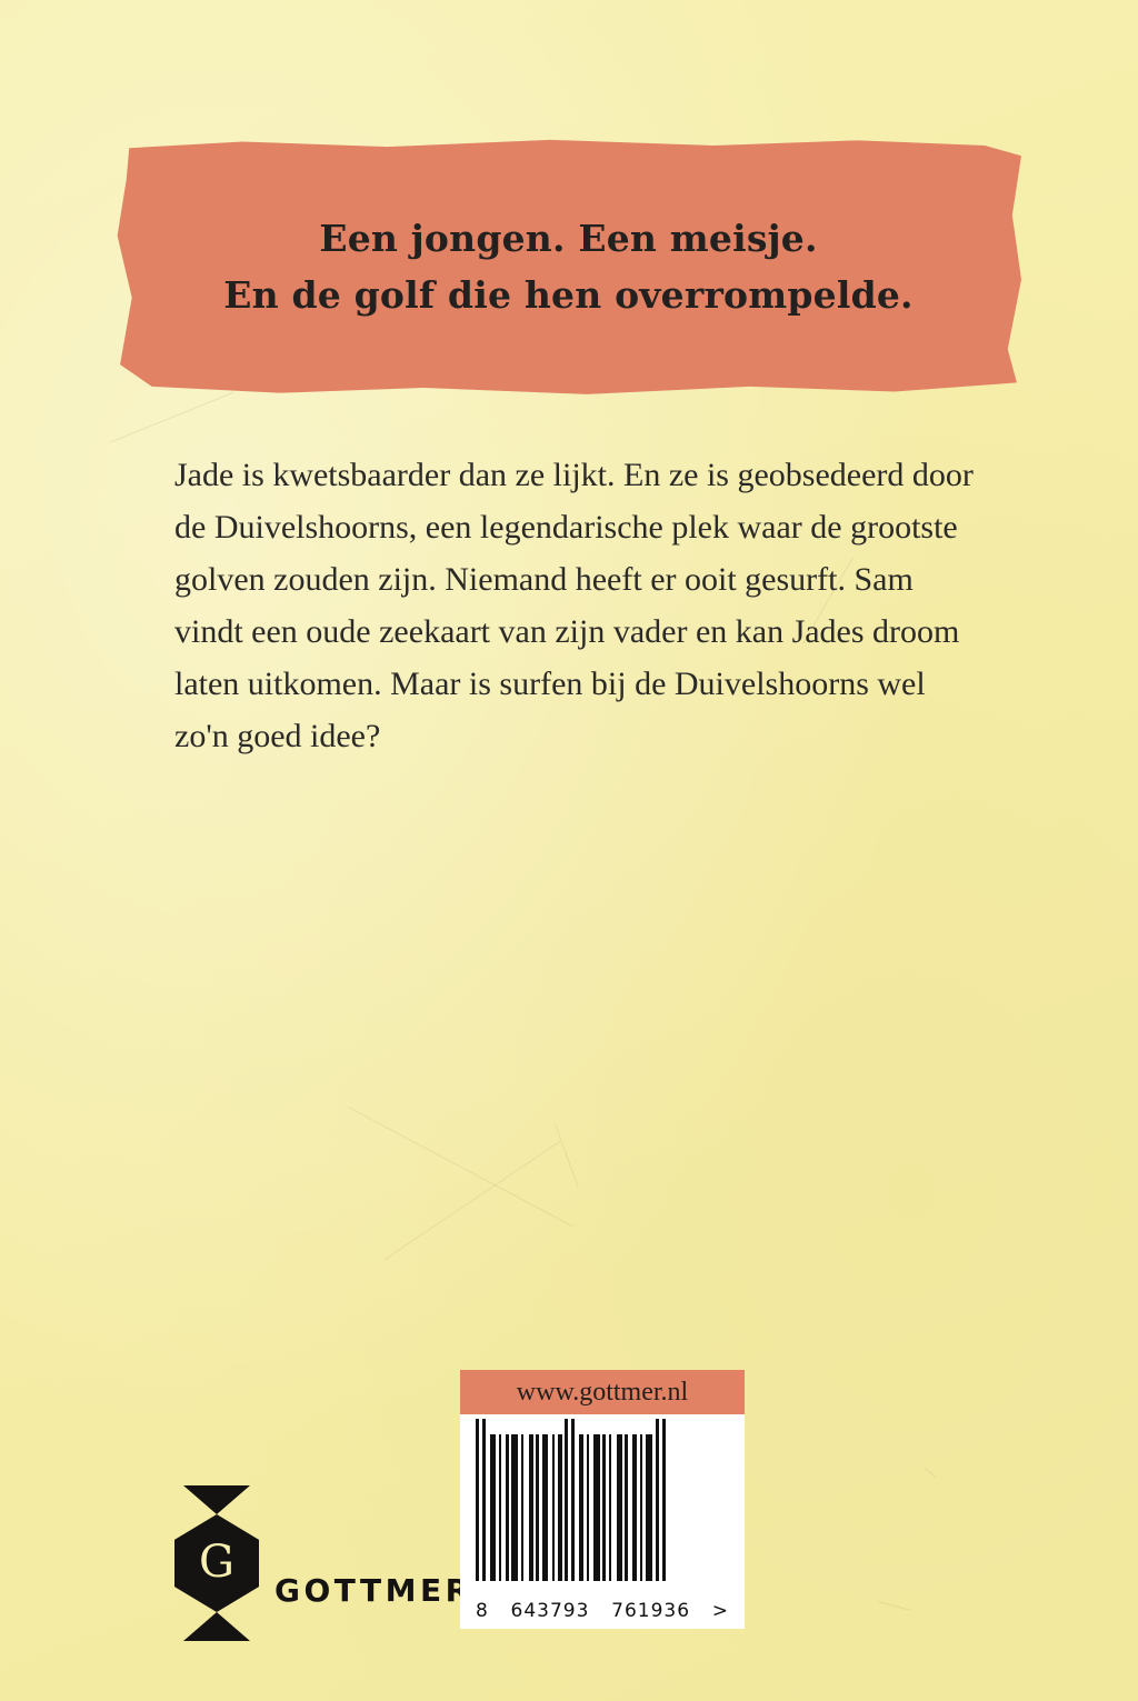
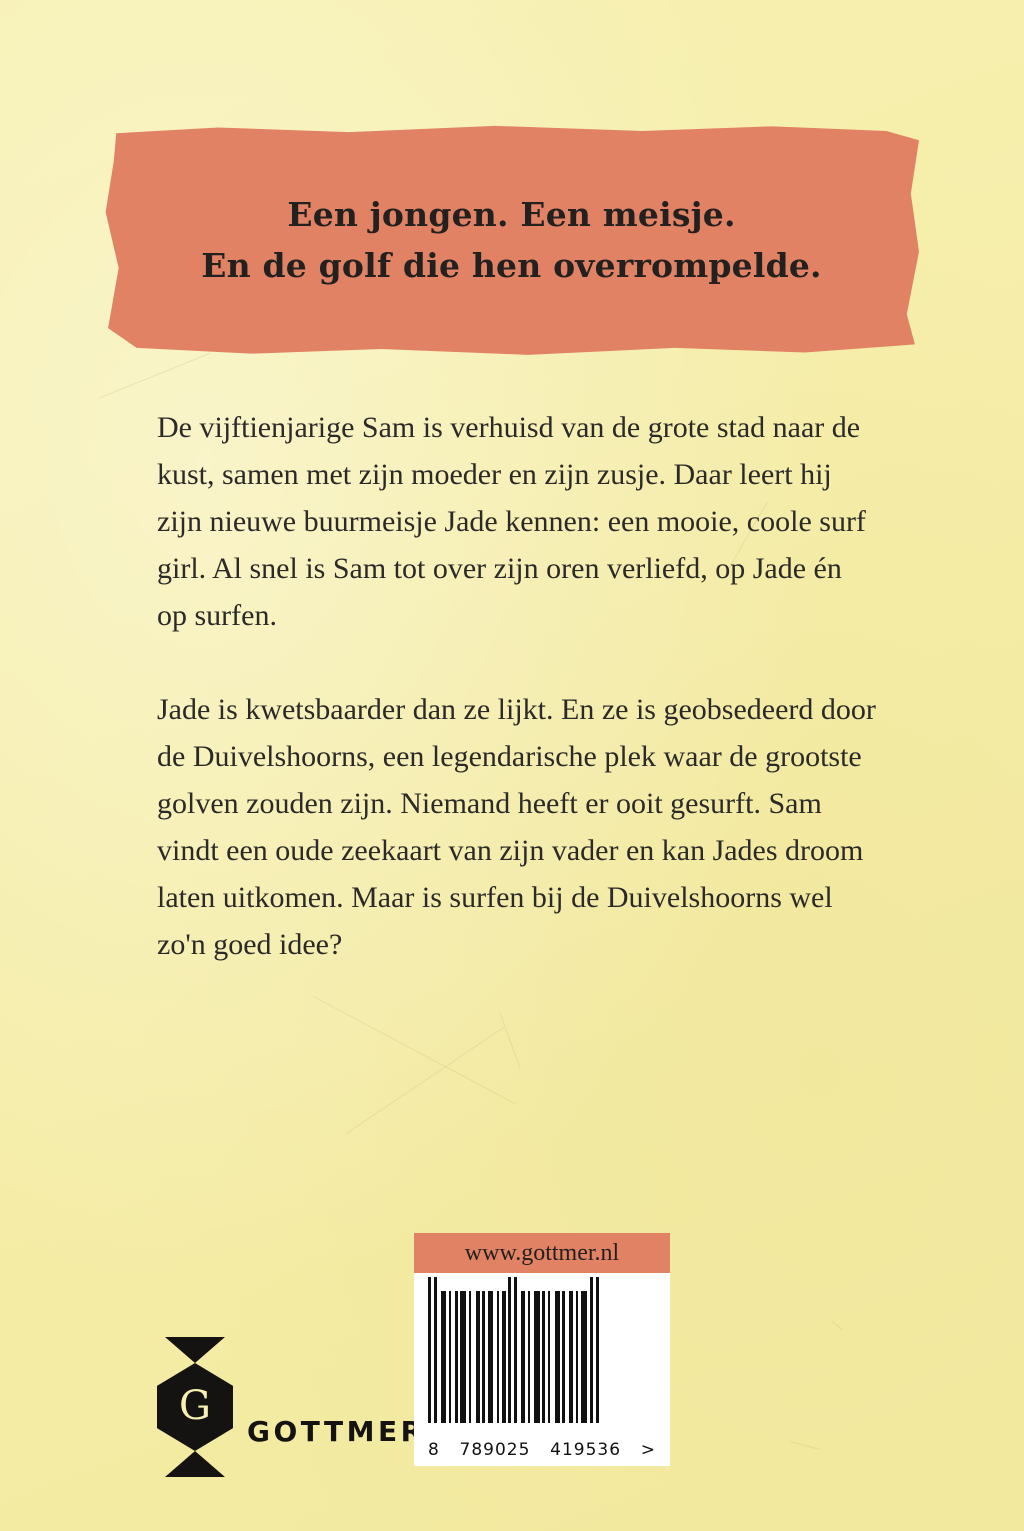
  Een jongen. Een meisje.
  En de golf die hen overrompelde.
+ De vijftienjarige Sam is verhuisd van de grote stad naar de kust, samen met zijn moeder en zijn zusje. Daar leert hij zijn nieuwe buurmeisje Jade kennen: een mooie, coole surf girl. Al snel is Sam tot over zijn oren verliefd, op Jade én op surfen.
  Jade is kwetsbaarder dan ze lijkt. En ze is geobsedeerd door de Duivelshoorns, een legendarische plek waar de grootste golven zouden zijn. Niemand heeft er ooit gesurft. Sam vindt een oude zeekaart van zijn vader en kan Jades droom laten uitkomen. Maar is surfen bij de Duivelshoorns wel zo'n goed idee?
  G
  GOTTME
  www.gottmer.nl
  8
- 643793
+ 789025
- 761936
+ 419536
  >
